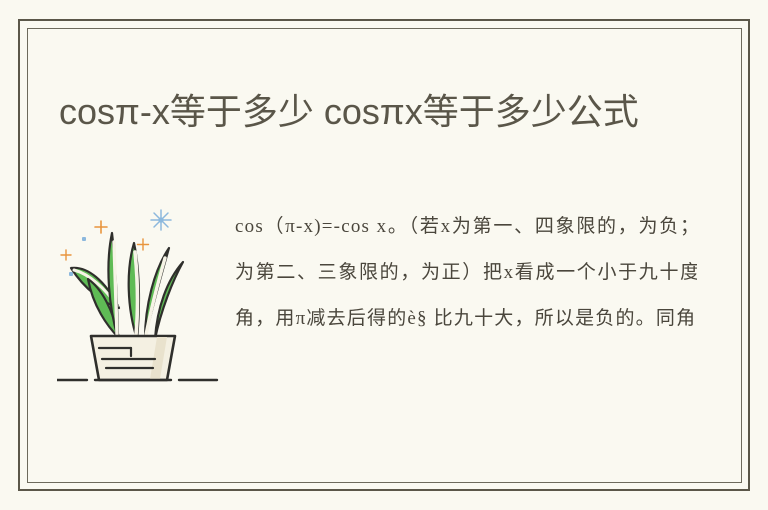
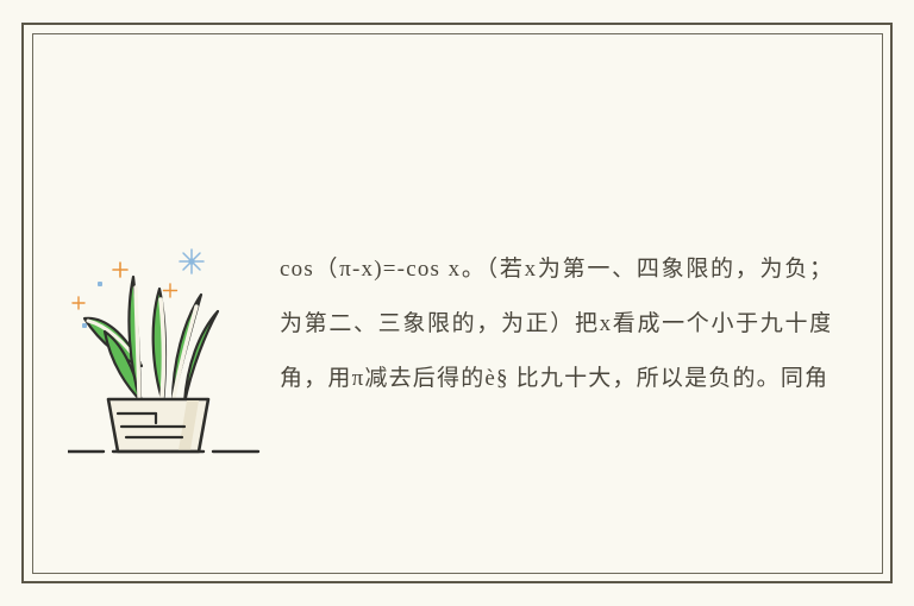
- cosπ-x等于多少 cosπx等于多少公式
  cos（π-x)=-cos x。（若x为第一、四象限的，为负；为第二、三象限的，为正）把x看成一个小于九十度角，用π减去后得的è§ 比九十大，所以是负的。同角
